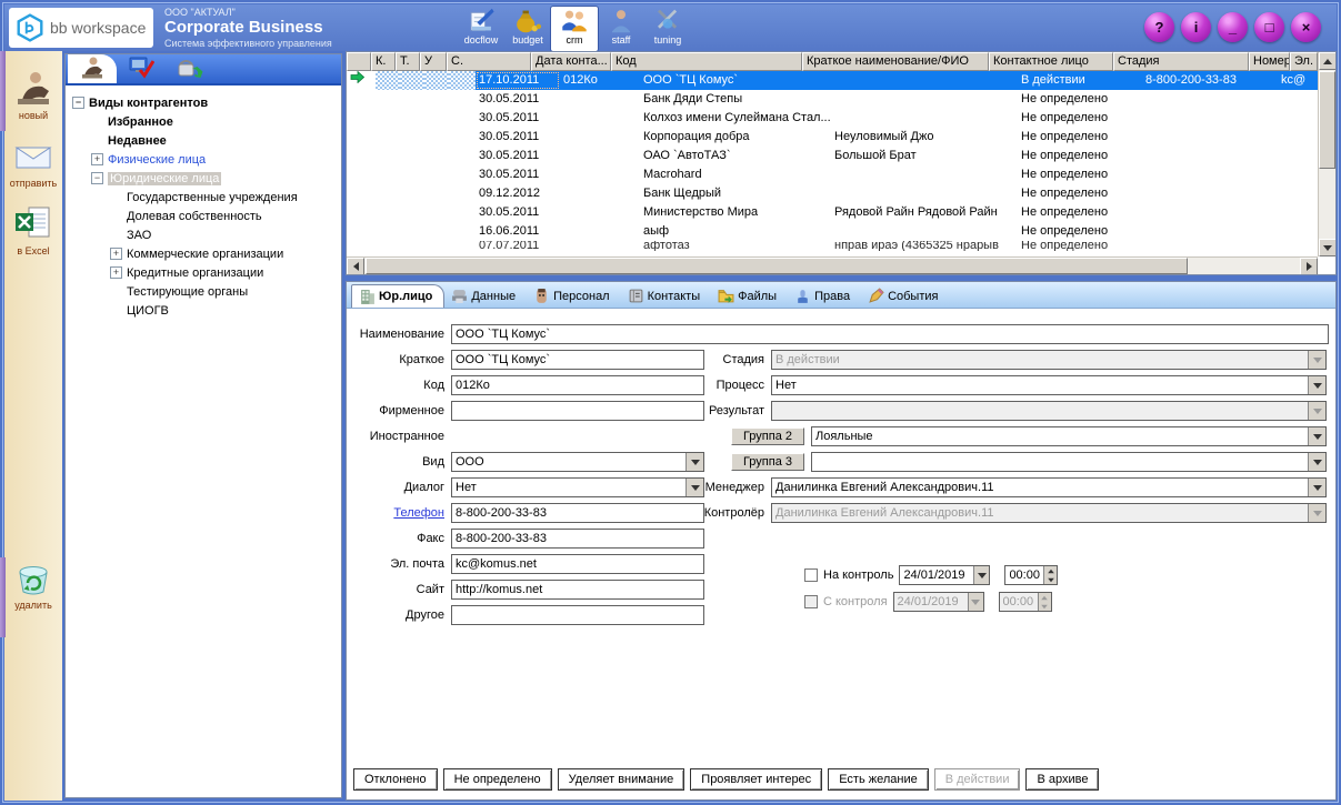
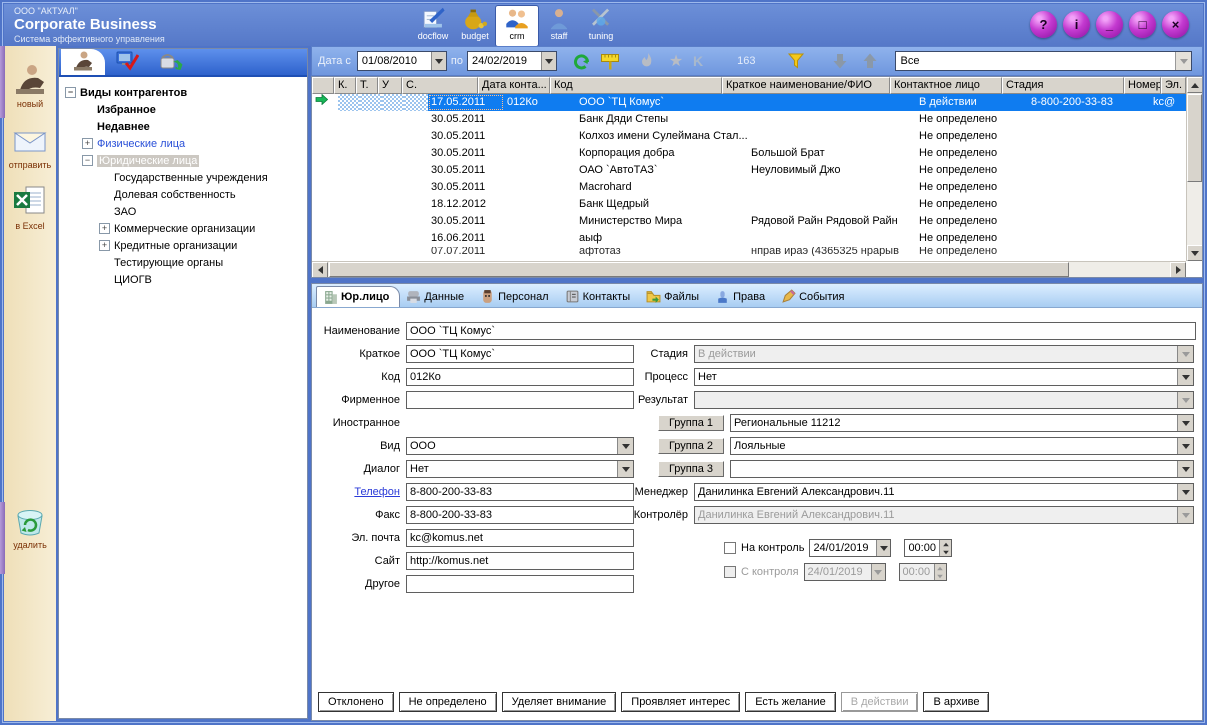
- bb workspace
  ООО "АКТУАЛ"
  Corporate Business
  Система эффективного управления
  docflow
  budget
  crm
  staff
  tuning
  ?
  i
  _
  □
  ×
  новый
  отправить
  в Excel
  удалить
  −
  Виды контрагентов
  Избранное
  Недавнее
  +
  Физические лица
  −
  Юридические лица
  Государственные учреждения
  Долевая собственность
  ЗАО
  +
  Коммерческие организации
  +
  Кредитные организации
  Тестирующие органы
  ЦИОГВ
+ Дата с
+ 01/08/2010
+ по
+ 24/02/2019
+ ★
+ K
+ 163
+ Все
  К.
  Т.
  У
  С.
  Дата конта...
  Код
  Краткое наименование/ФИО
  Контактное лицо
  Стадия
  Эл.
- 17.10.2011
+ 17.05.2011
  012Ко
  ООО `ТЦ Комус`
  В действии
  8-800-200-33-83
  kc@
  30.05.2011
  Банк Дяди Степы
  Не определено
  30.05.2011
  Колхоз имени Сулеймана Стал...
  Не определено
  30.05.2011
  Корпорация добра
- Неуловимый Джо
+ Большой Брат
  Не определено
  30.05.2011
  ОАО `АвтоТАЗ`
- Большой Брат
+ Неуловимый Джо
  Не определено
  30.05.2011
  Macrohard
  Не определено
- 09.12.2012
+ 18.12.2012
  Банк Щедрый
  Не определено
  30.05.2011
  Министерство Мира
  Рядовой Райн Рядовой Райн
  Не определено
  16.06.2011
  аыф
  Не определено
  07.07.2011
  афтотаз
  нправ ираэ (4365325 нрарыв
  Не определено
  Юр.лицо
  Данные
  Персонал
  Контакты
  Файлы
  Права
  События
  Наименование
  ООО `ТЦ Комус`
  Краткое
  ООО `ТЦ Комус`
  Код
  012Ко
  Фирменное
  Иностранное
  Вид
  ООО
  Диалог
  Нет
  Телефон
  8-800-200-33-83
  Факс
  8-800-200-33-83
  Эл. почта
  kc@komus.net
  Сайт
  http://komus.net
  Другое
  Стадия
  В действии
  Процесс
  Нет
  Результат
+ Группа 1
+ Региональные 11212
  Группа 2
  Лояльные
  Группа 3
  Менеджер
  Данилинка Евгений Александрович.11
  Контролёр
  Данилинка Евгений Александрович.11
  На контроль
  24/01/2019
  00:00
  С контроля
  24/01/2019
  00:00
  Отклонено
  Не определено
  Уделяет внимание
  Проявляет интерес
  Есть желание
  В действии
  В архиве
